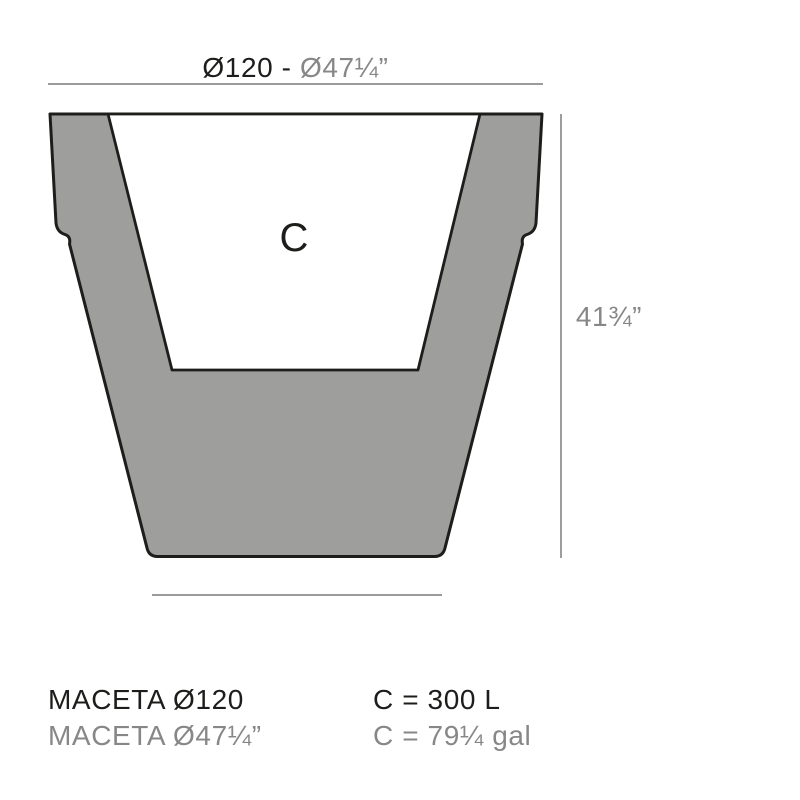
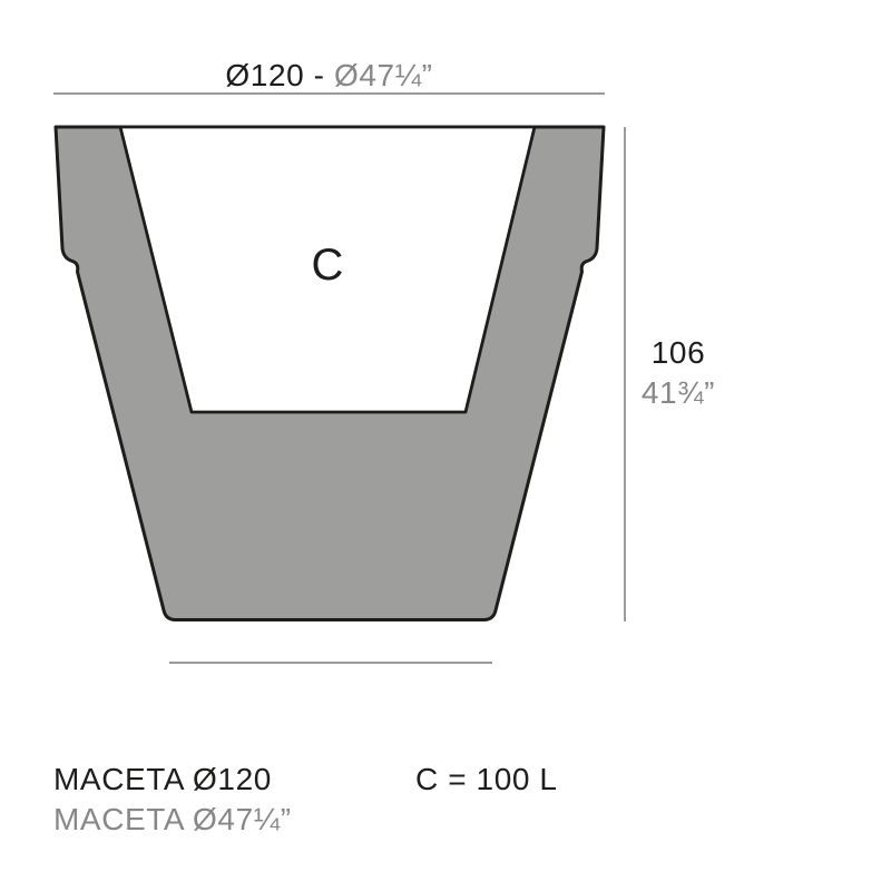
  Ø120 - Ø47¼”
  C
+ 106
  41¾”
  MACETA Ø120
  MACETA Ø47¼”
- C = 300 L
+ C = 100 L
- C = 79¼ gal
